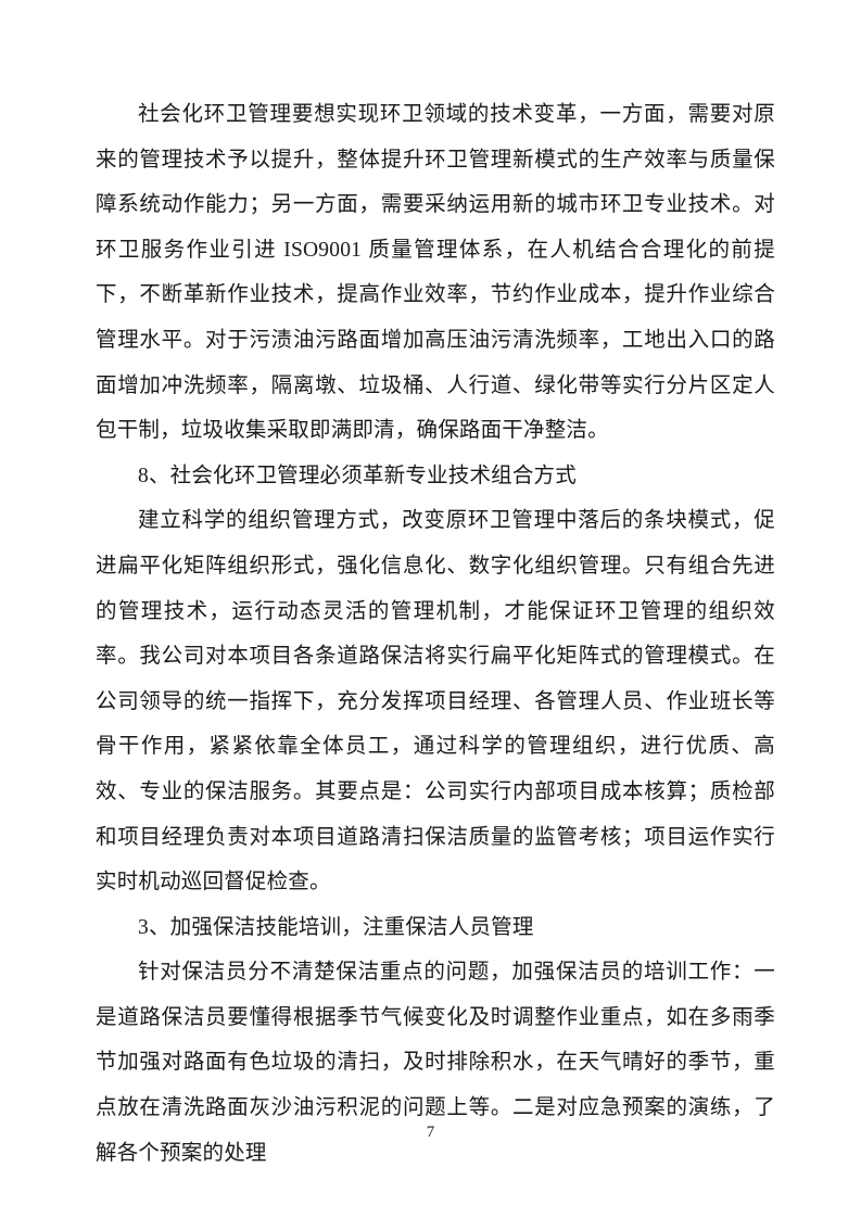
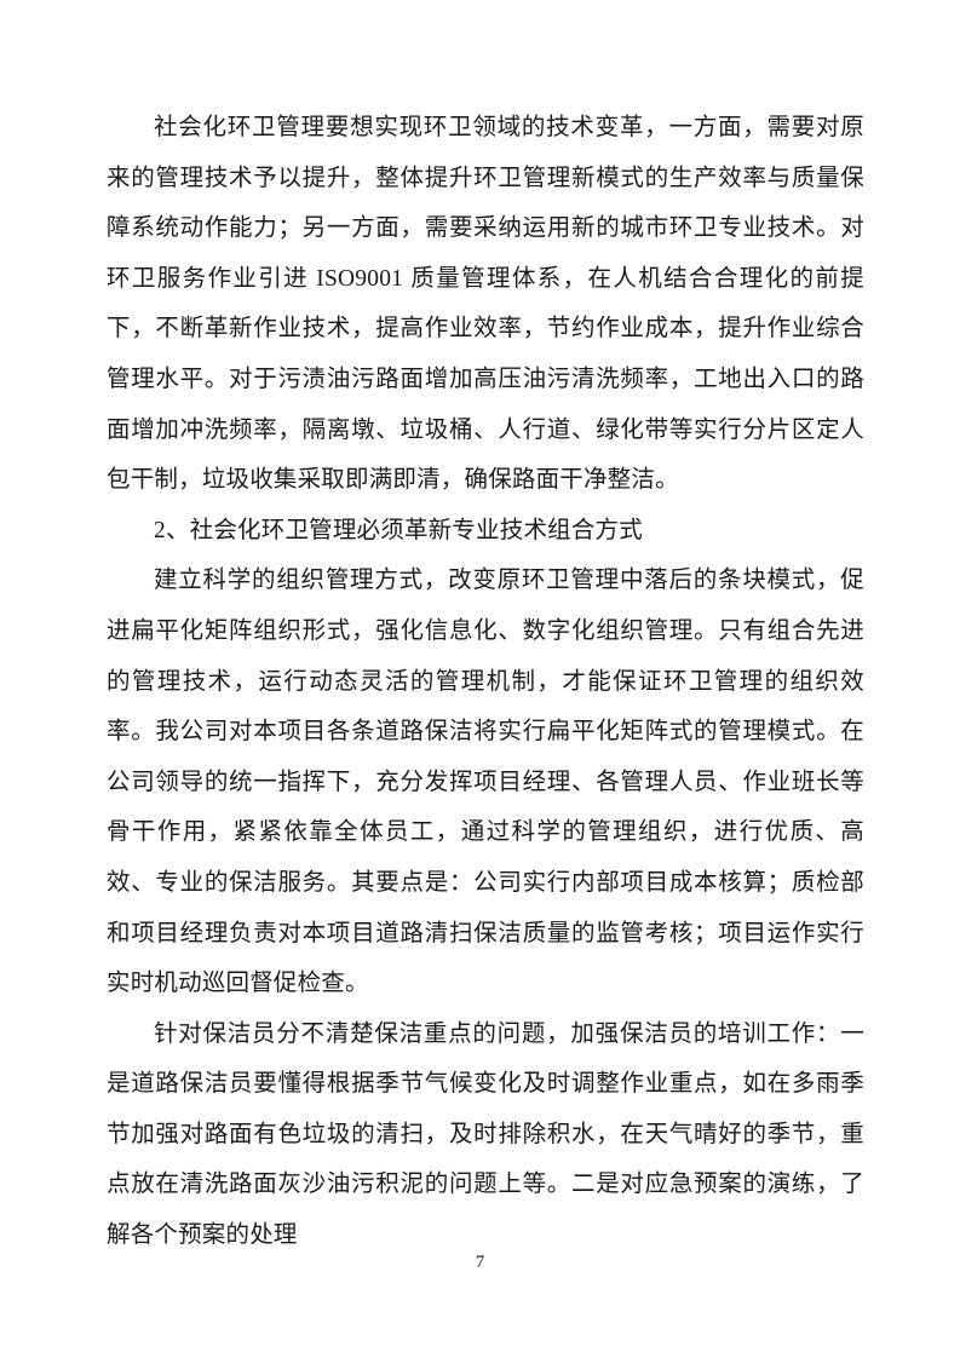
  社会化环卫管理要想实现环卫领域的技术变革，一方面，需要对原来的管理技术予以提升，整体提升环卫管理新模式的生产效率与质量保障系统动作能力；另一方面，需要采纳运用新的城市环卫专业技术。对环卫服务作业引进 ISO9001 质量管理体系，在人机结合合理化的前提下，不断革新作业技术，提高作业效率，节约作业成本，提升作业综合管理水平。对于污渍油污路面增加高压油污清洗频率，工地出入口的路面增加冲洗频率，隔离墩、垃圾桶、人行道、绿化带等实行分片区定人包干制，垃圾收集采取即满即清，确保路面干净整洁。
- 8、社会化环卫管理必须革新专业技术组合方式
+ 2、社会化环卫管理必须革新专业技术组合方式
  建立科学的组织管理方式，改变原环卫管理中落后的条块模式，促进扁平化矩阵组织形式，强化信息化、数字化组织管理。只有组合先进的管理技术，运行动态灵活的管理机制，才能保证环卫管理的组织效率。我公司对本项目各条道路保洁将实行扁平化矩阵式的管理模式。在公司领导的统一指挥下，充分发挥项目经理、各管理人员、作业班长等骨干作用，紧紧依靠全体员工，通过科学的管理组织，进行优质、高效、专业的保洁服务。其要点是：公司实行内部项目成本核算；质检部和项目经理负责对本项目道路清扫保洁质量的监管考核；项目运作实行实时机动巡回督促检查。
- 3、加强保洁技能培训，注重保洁人员管理
  针对保洁员分不清楚保洁重点的问题，加强保洁员的培训工作：一是道路保洁员要懂得根据季节气候变化及时调整作业重点，如在多雨季节加强对路面有色垃圾的清扫，及时排除积水，在天气晴好的季节，重点放在清洗路面灰沙油污积泥的问题上等。二是对应急预案的演练，了解各个预案的处理
  7
